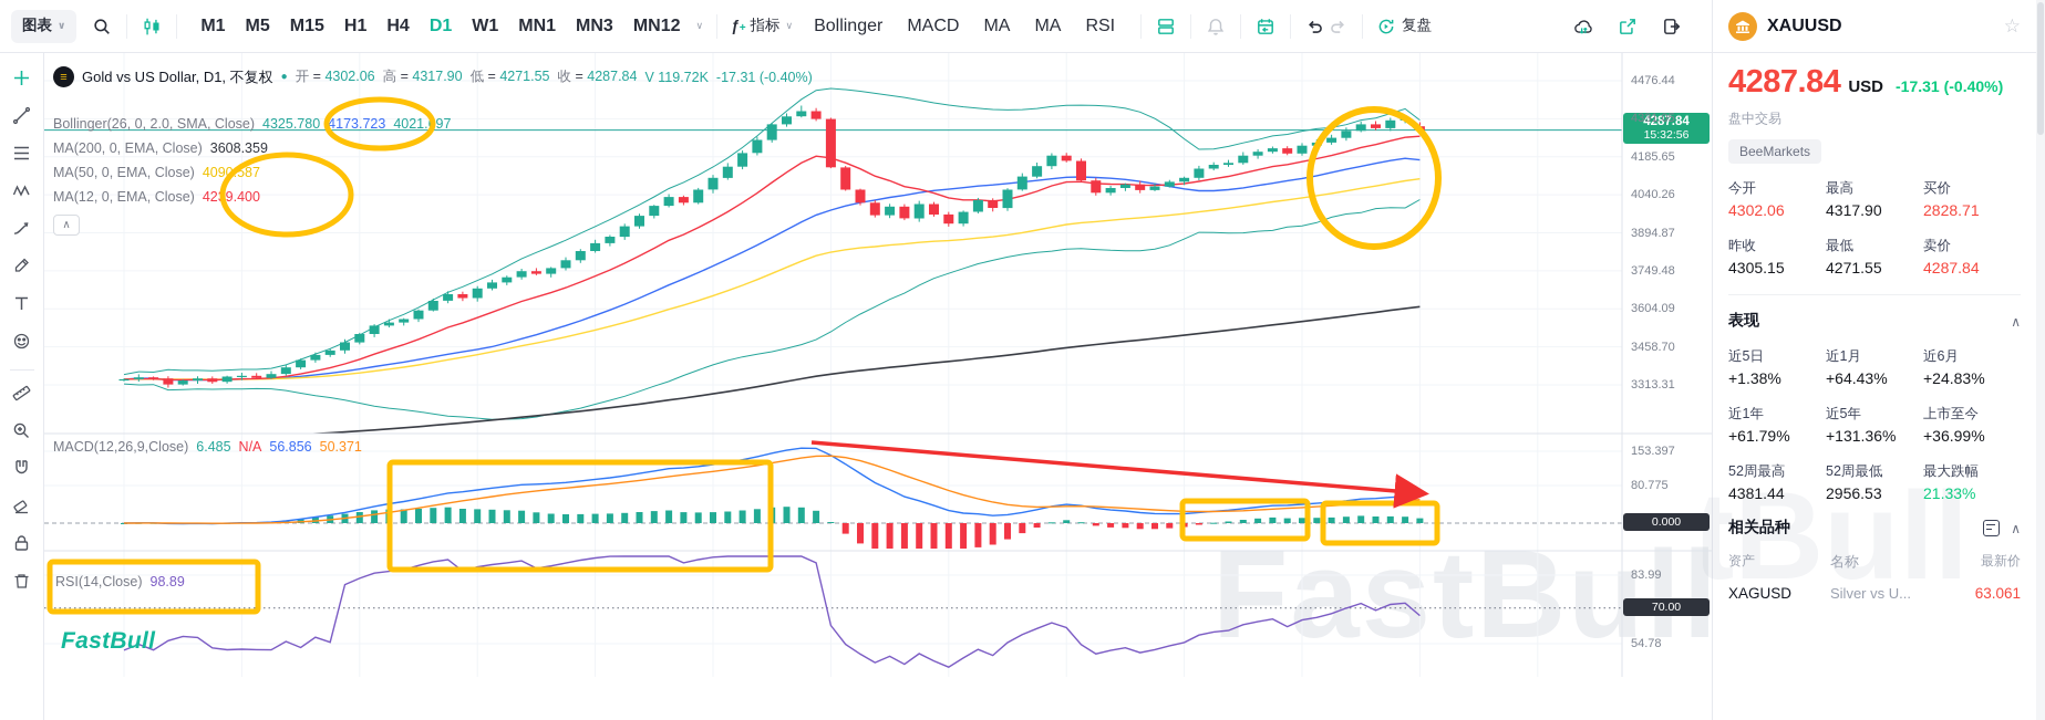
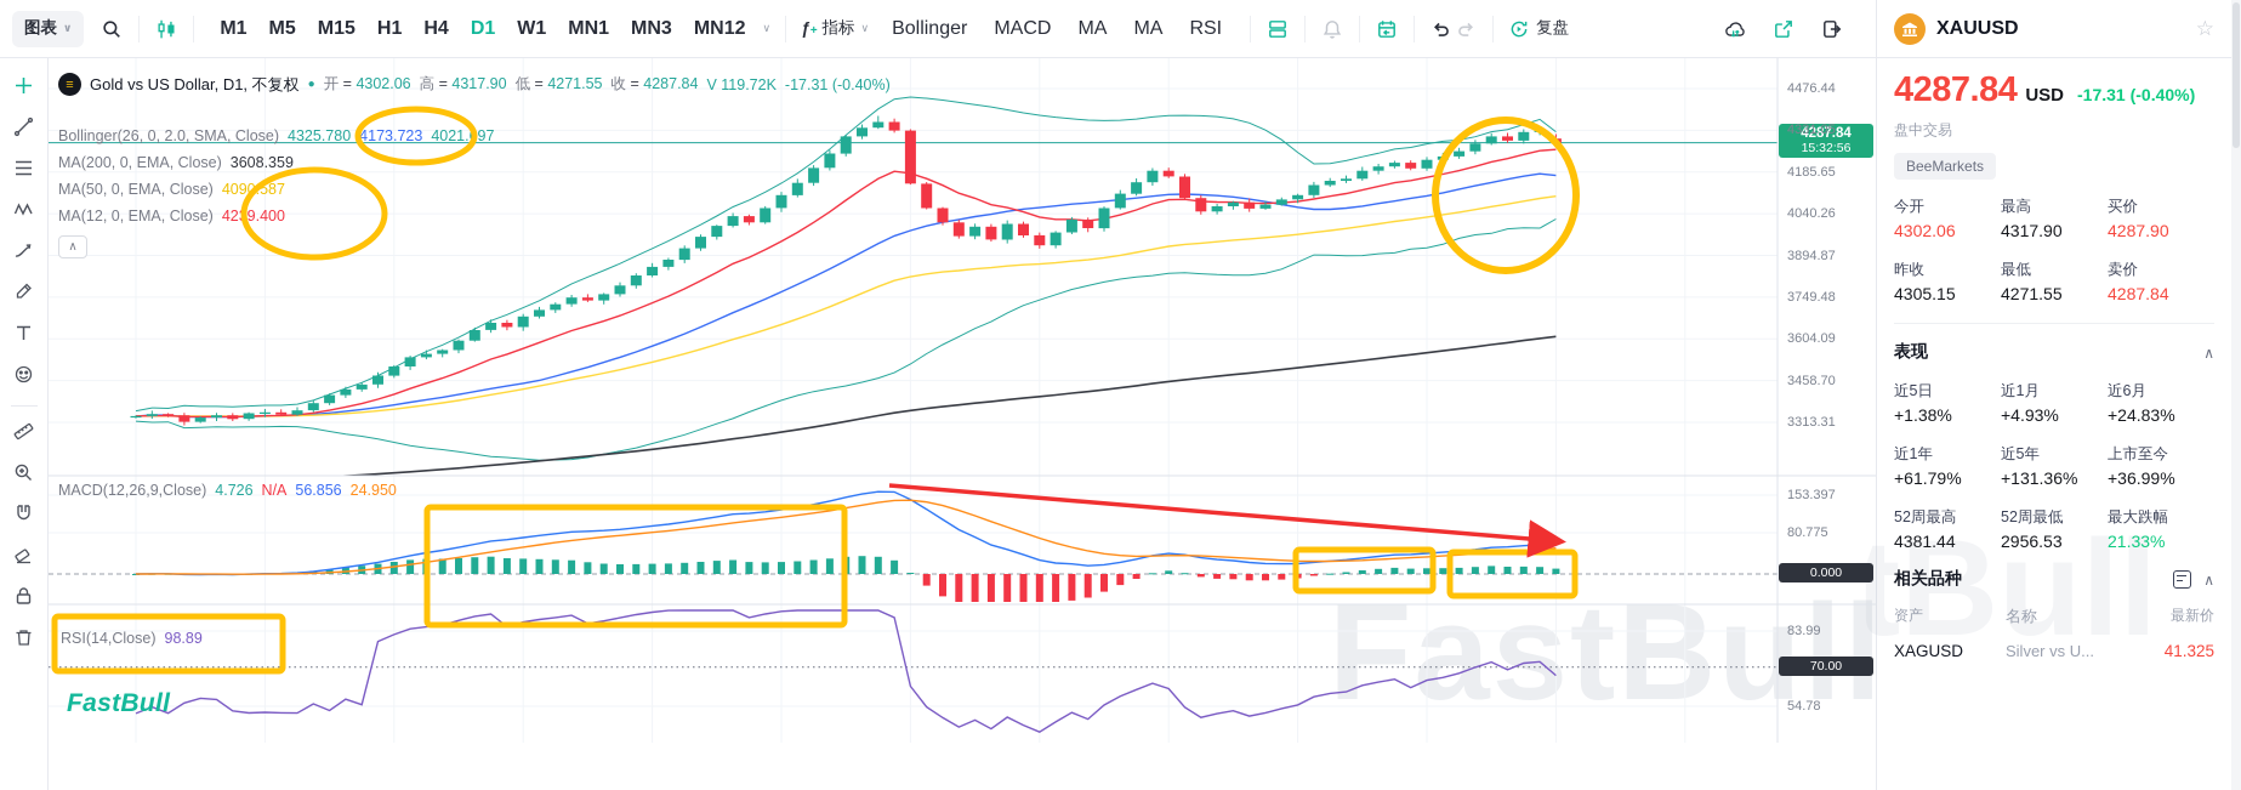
  图表
  ∨
  M1
  M5
  M15
  H1
  H4
  D1
  W1
  MN1
  MN3
  MN12
  ∨
  ƒ+
  指标
  ∨
  Bollinger
  MACD
  MA
  MA
  RSI
  复盘
  FastBull
  ≡
  Gold vs US Dollar, D1, 不复权
  ●
  开 = 4302.06
  高 = 4317.90
  低 = 4271.55
  收 = 4287.84
  V 119.72K
  -17.31 (-0.40%)
  Bollinger(26, 0, 2.0, SMA, Close)
  4325.780
  4173.723
  4021.97
  MA(200, 0, EMA, Close)
  3608.359
  MA(50, 0, EMA, Close)
  409587
  MA(12, 0, EMA, Close)
  429.400
  ∧
  MACD(12,26,9,Close)
- 6.485
+ 4.726
  N/A
  56.856
- 50.371
+ 24.950
  RSI(14,Close)
  98.89
  4287.84
  15:32:56
  0.000
  70.00
  4476.44
  4331.05
  4185.65
  4040.26
  3894.87
  3749.48
  3604.09
  3458.70
  3313.31
  153.397
  80.775
  83.99
  54.78
  FastBull
  tBull
  XAUUSD
  ☆
  4287.84
  USD
  -17.31 (-0.40%)
  盘中交易
  BeeMarkets
  今开
  4302.06
  最高
  4317.90
  买价
- 2828.71
+ 4287.90
  昨收
  4305.15
  最低
  4271.55
  卖价
  4287.84
  表现
  ∧
  近5日
  +1.38%
  近1月
- +64.43%
+ +4.93%
  近6月
  +24.83%
  近1年
  +61.79%
  近5年
  +131.36%
  上市至今
  +36.99%
  52周最高
  4381.44
  52周最低
  2956.53
  最大跌幅
  21.33%
  相关品种
  ∧
  资产
  名称
  最新价
  XAGUSD
  Silver vs U...
- 63.061
+ 41.325
